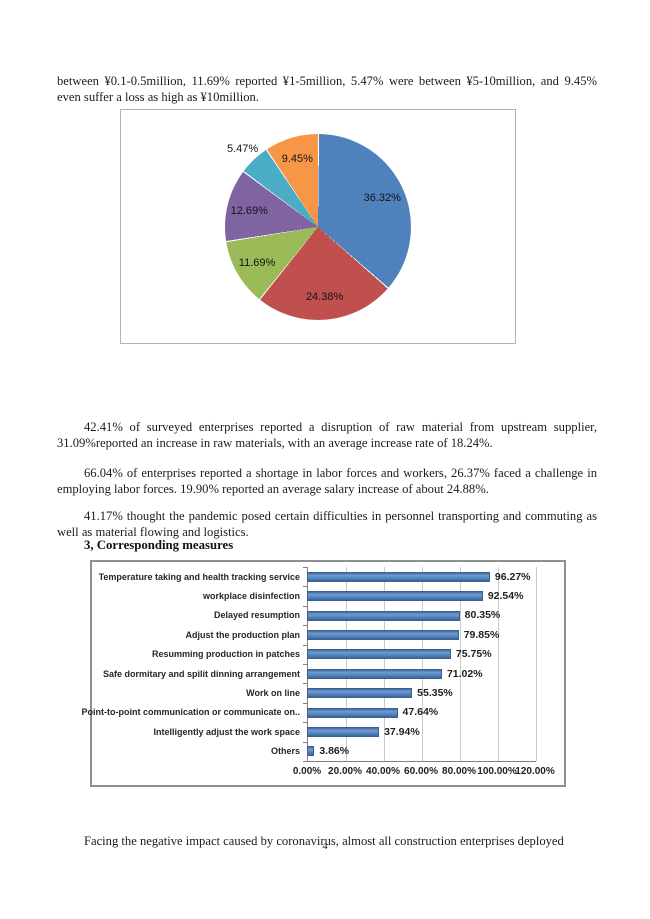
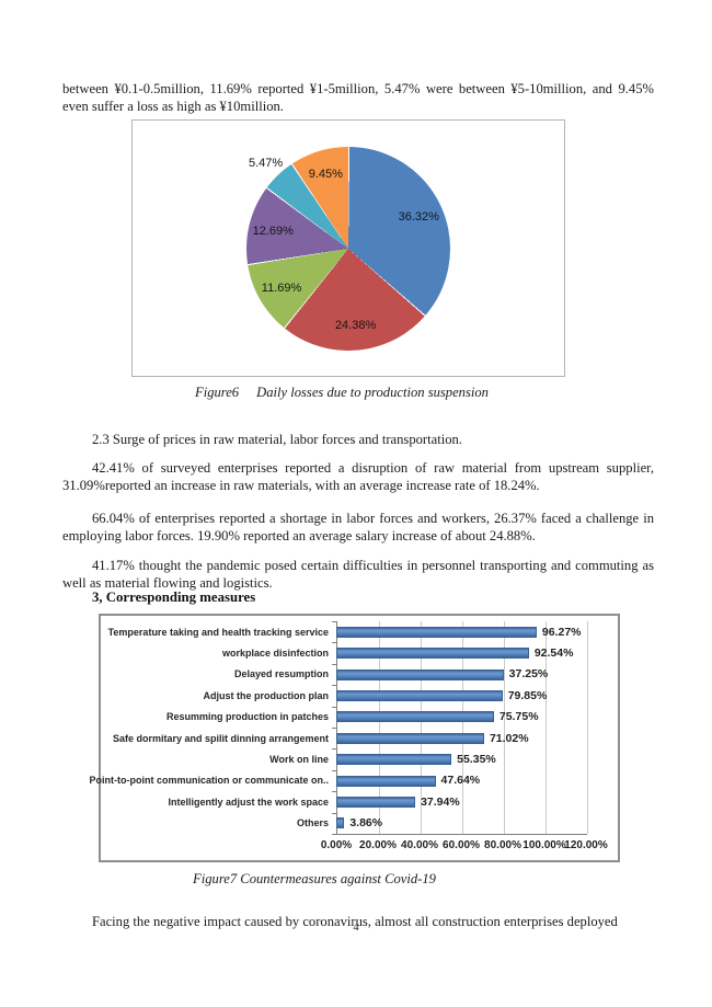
  between ¥0.1-0.5million, 11.69% reported ¥1-5million, 5.47% were between ¥5-10million, and 9.45% even suffer a loss as high as ¥10million.
  36.32%
  24.38%
  11.69%
  12.69%
  5.47%
  9.45%
+ Figure6 Daily losses due to production suspension
+ 2.3 Surge of prices in raw material, labor forces and transportation.
  42.41% of surveyed enterprises reported a disruption of raw material from upstream supplier, 31.09%reported an increase in raw materials, with an average increase rate of 18.24%.
  66.04% of enterprises reported a shortage in labor forces and workers, 26.37% faced a challenge in employing labor forces. 19.90% reported an average salary increase of about 24.88%.
  41.17% thought the pandemic posed certain difficulties in personnel transporting and commuting as well as material flowing and logistics.
  3, Corresponding measures
  Temperature taking and health tracking service
  96.27%
  workplace disinfection
  92.54%
  Delayed resumption
- 80.35%
+ 37.25%
  Adjust the production plan
  79.85%
  Resumming production in patches
  75.75%
  Safe dormitary and spilit dinning arrangement
  71.02%
  Work on line
  55.35%
  Point-to-point communication or communicate on..
  47.64%
  Intelligently adjust the work space
  37.94%
  Others
  3.86%
  0.00%
  20.00%
  40.00%
  60.00%
  80.00%
  100.00%
  120.00%
+ Figure7 Countermeasures against Covid-19
  Facing the negative impact caused by coronavirus, almost all construction enterprises deployed
  4
